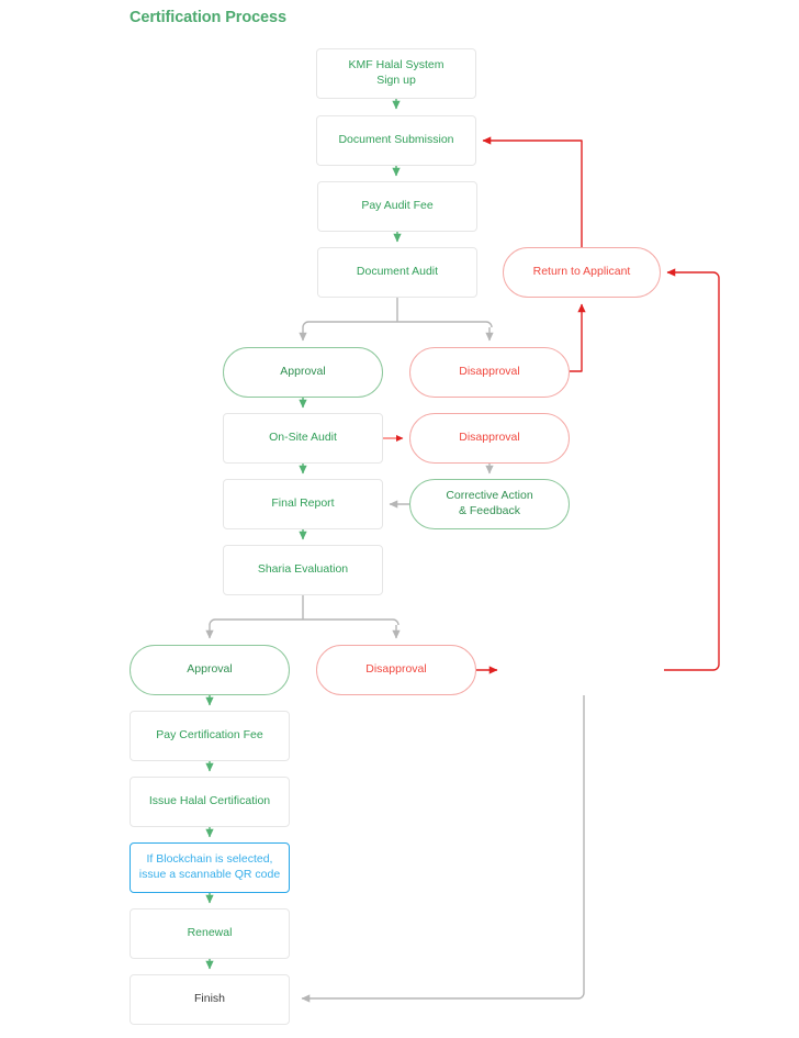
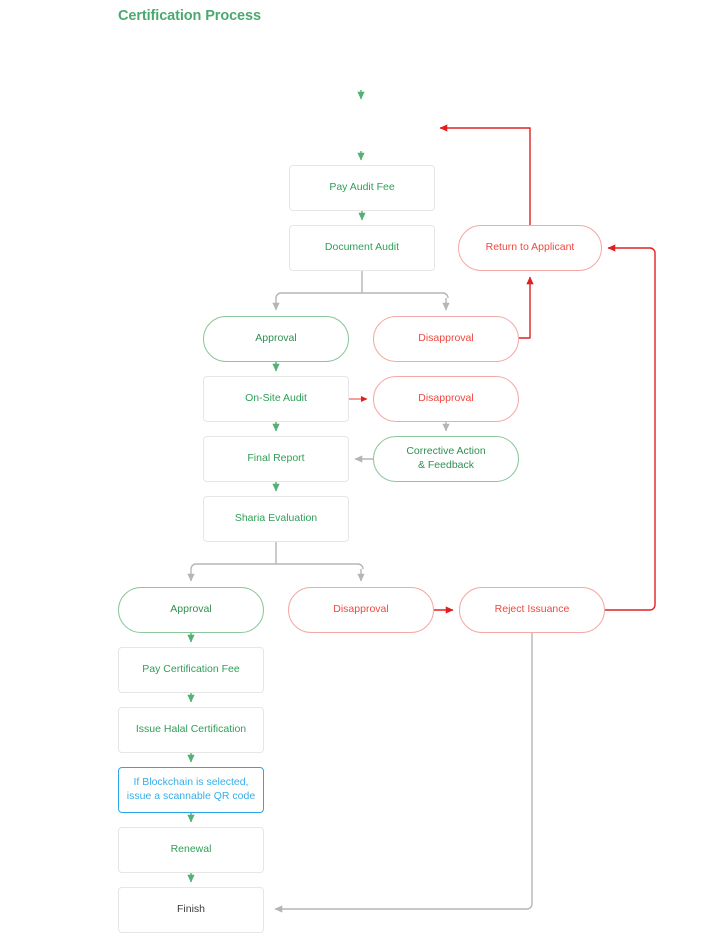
  Certification Process
- KMF Halal System
- Sign up
- Document Submission
  Pay Audit Fee
  Document Audit
  Return to Applicant
  Approval
  Disapproval
  On-Site Audit
  Disapproval
  Final Report
  Corrective Action
  & Feedback
  Sharia Evaluation
  Approval
  Disapproval
+ Reject Issuance
  Pay Certification Fee
  Issue Halal Certification
  If Blockchain is selected,
  issue a scannable QR code
  Renewal
  Finish
